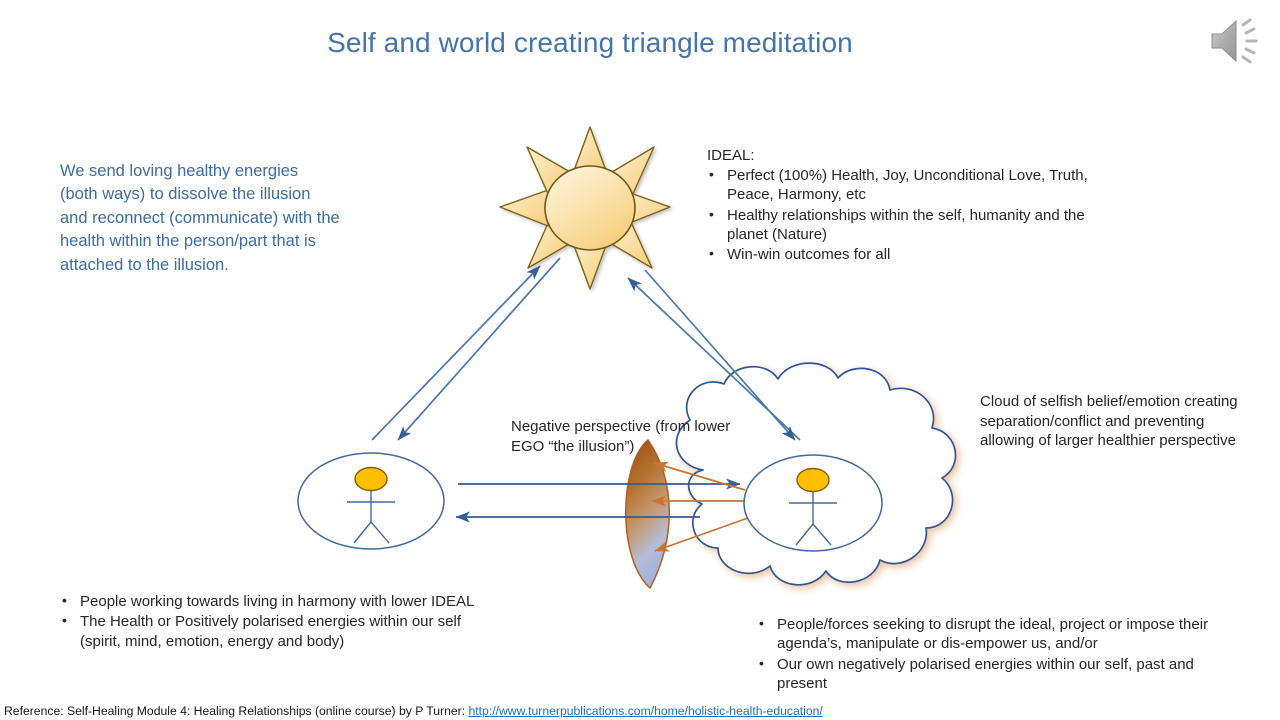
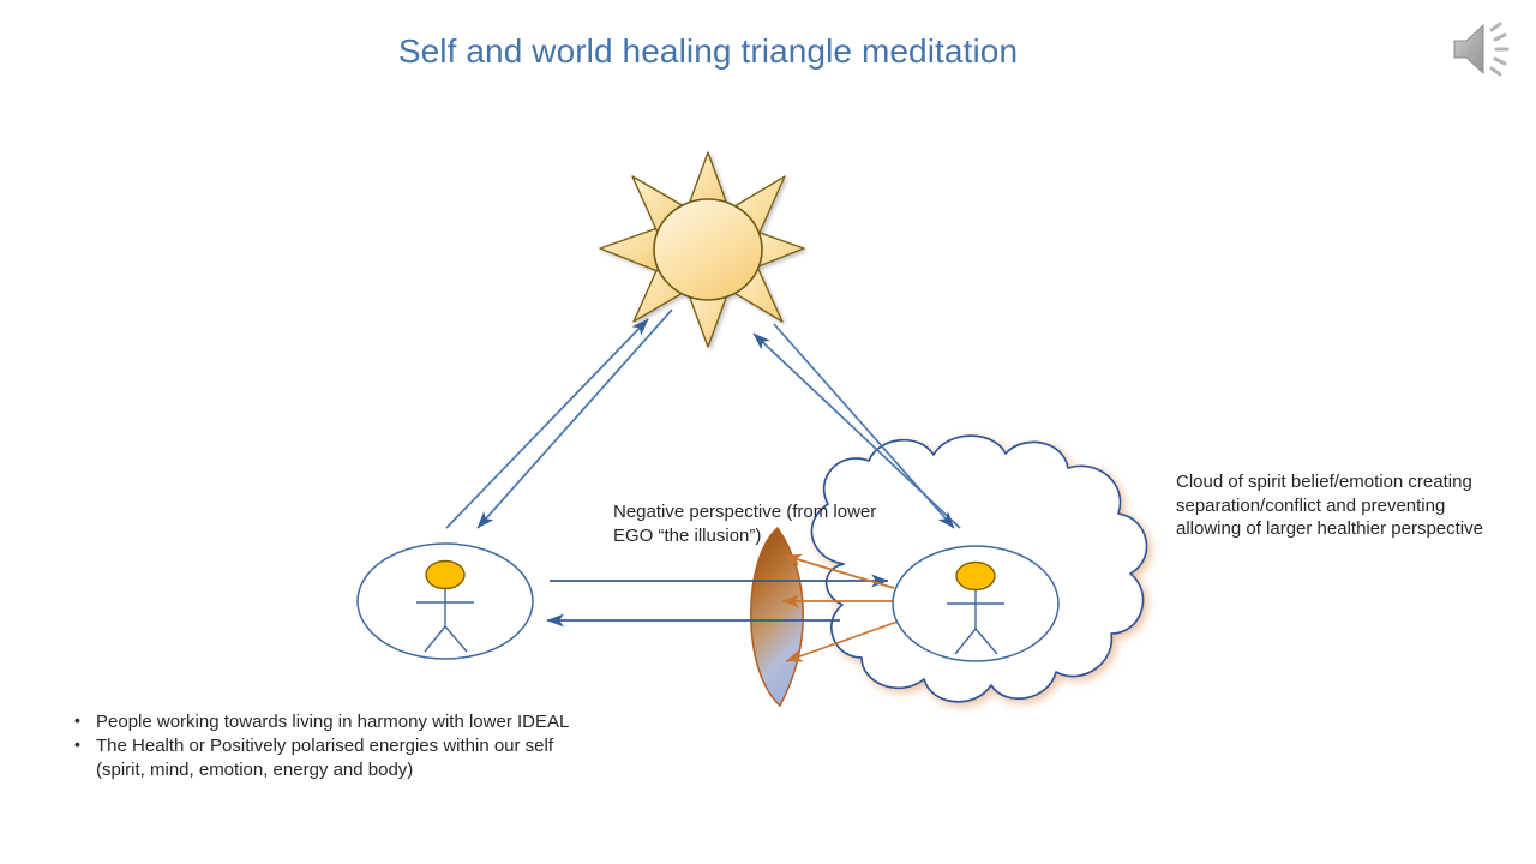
- Self and world creating triangle meditation
+ Self and world healing triangle meditation
- We send loving healthy energies (both ways) to dissolve the illusion and reconnect (communicate) with the health within the person/part that is attached to the illusion.
- IDEAL:
- Perfect (100%) Health, Joy, Unconditional Love, Truth, Peace, Harmony, etc
- Healthy relationships within the self, humanity and the planet (Nature)
- Win-win outcomes for all
  Negative perspective (from lower EGO “the illusion”)
- Cloud of selfish belief/emotion creating separation/conflict and preventing allowing of larger healthier perspective
+ Cloud of spirit belief/emotion creating separation/conflict and preventing allowing of larger healthier perspective
  People working towards living in harmony with lower IDEAL
  The Health or Positively polarised energies within our self (spirit, mind, emotion, energy and body)
- People/forces seeking to disrupt the ideal, project or impose their agenda’s, manipulate or dis-empower us, and/or
- Our own negatively polarised energies within our self, past and present
- Reference: Self-Healing Module 4: Healing Relationships (online course) by P Turner: http://www.turnerpublications.com/home/holistic-health-education/
